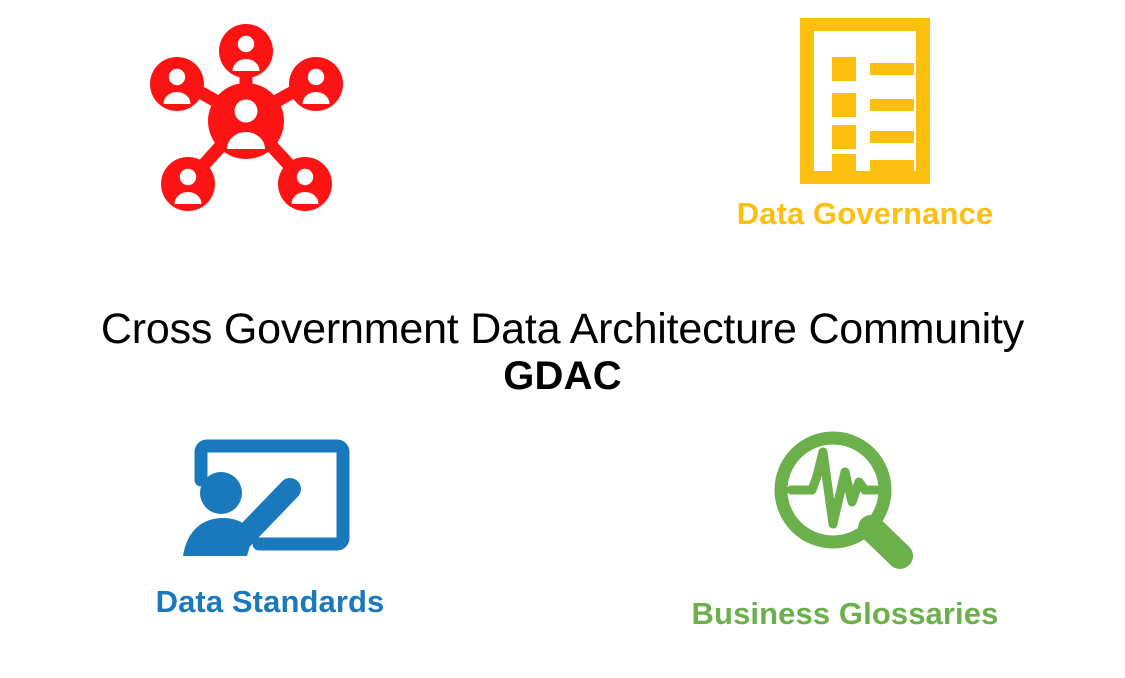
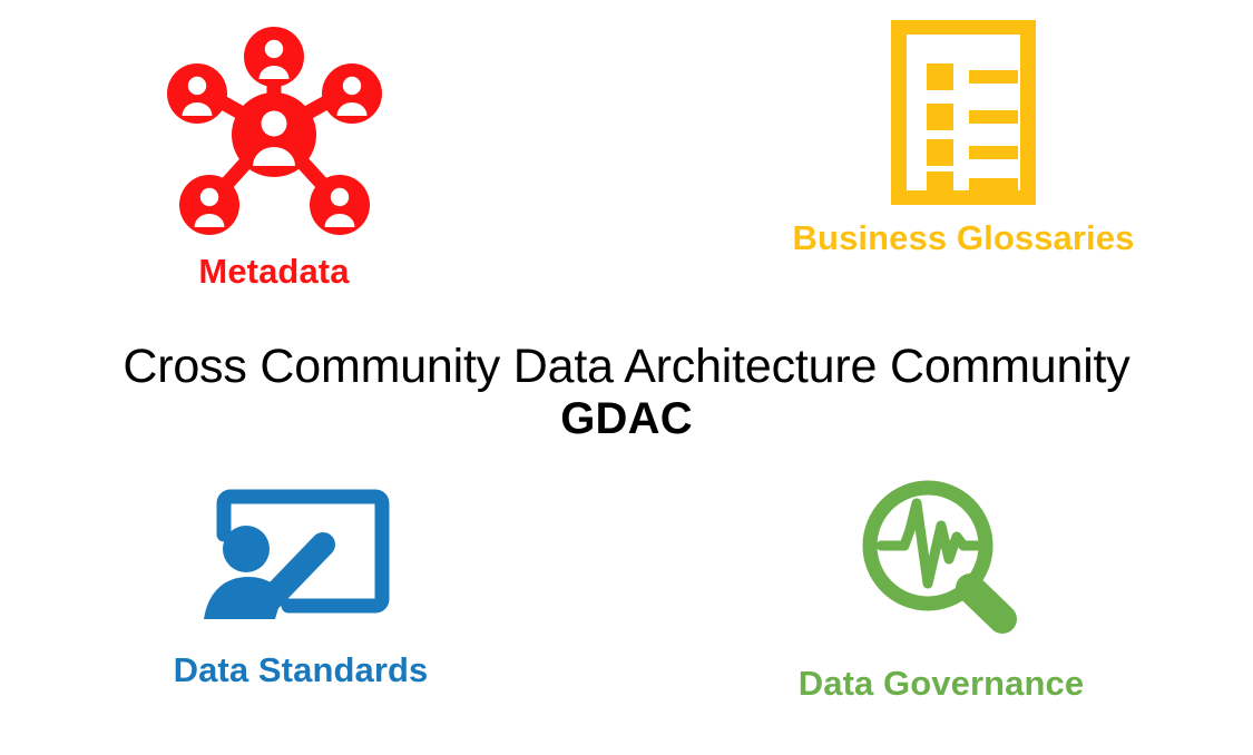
+ Metadata
- Data Governance
+ Business Glossaries
  Data Standards
- Business Glossaries
+ Data Governance
- Cross Government Data Architecture Community
+ Cross Community Data Architecture Community
  GDAC
